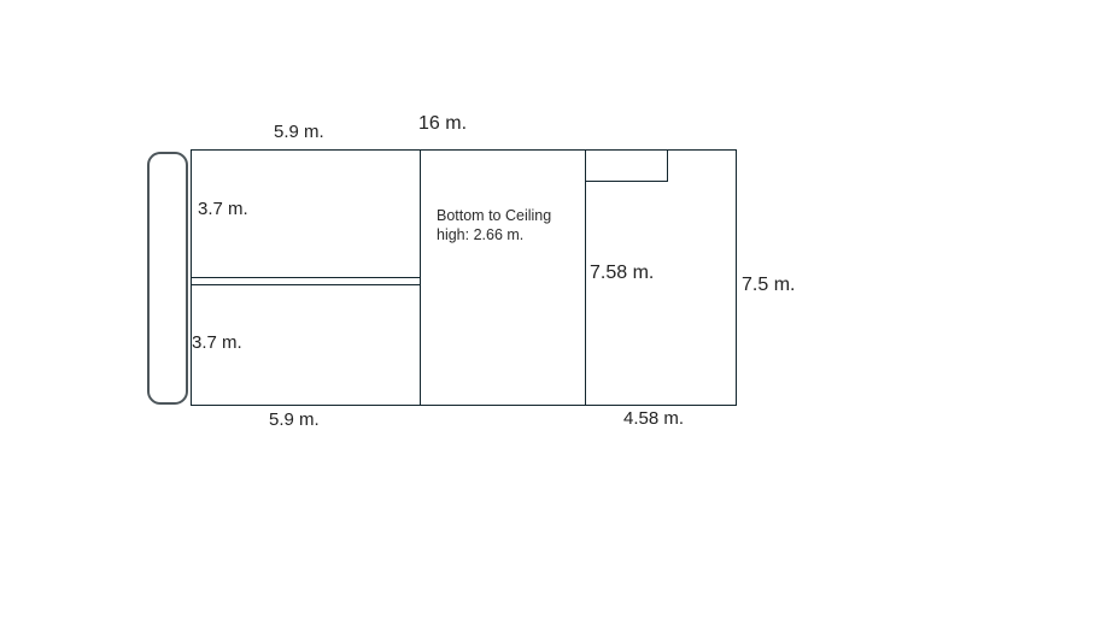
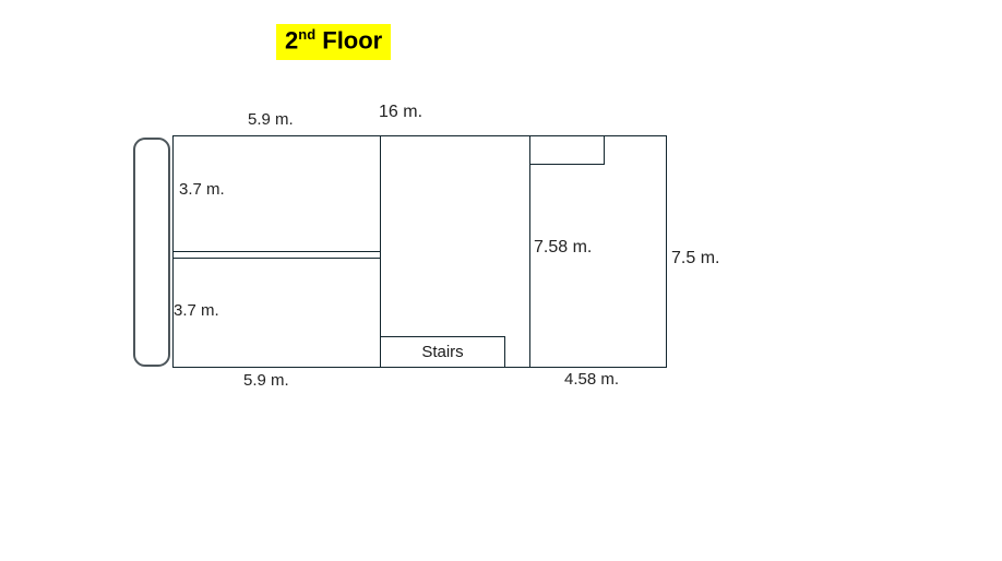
+ 2nd Floor
+ Stairs
  5.9 m.
  16 m.
  3.7 m.
  3.7 m.
  7.58 m.
  7.5 m.
  5.9 m.
  4.58 m.
- Bottom to Ceiling
- high: 2.66 m.
